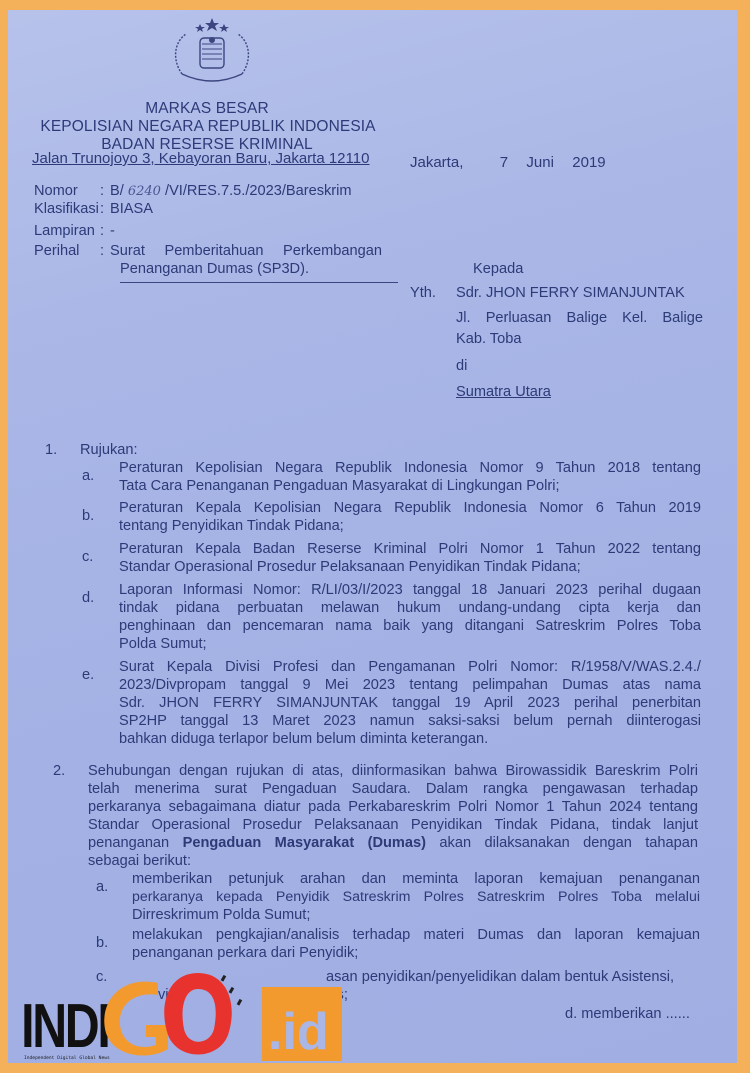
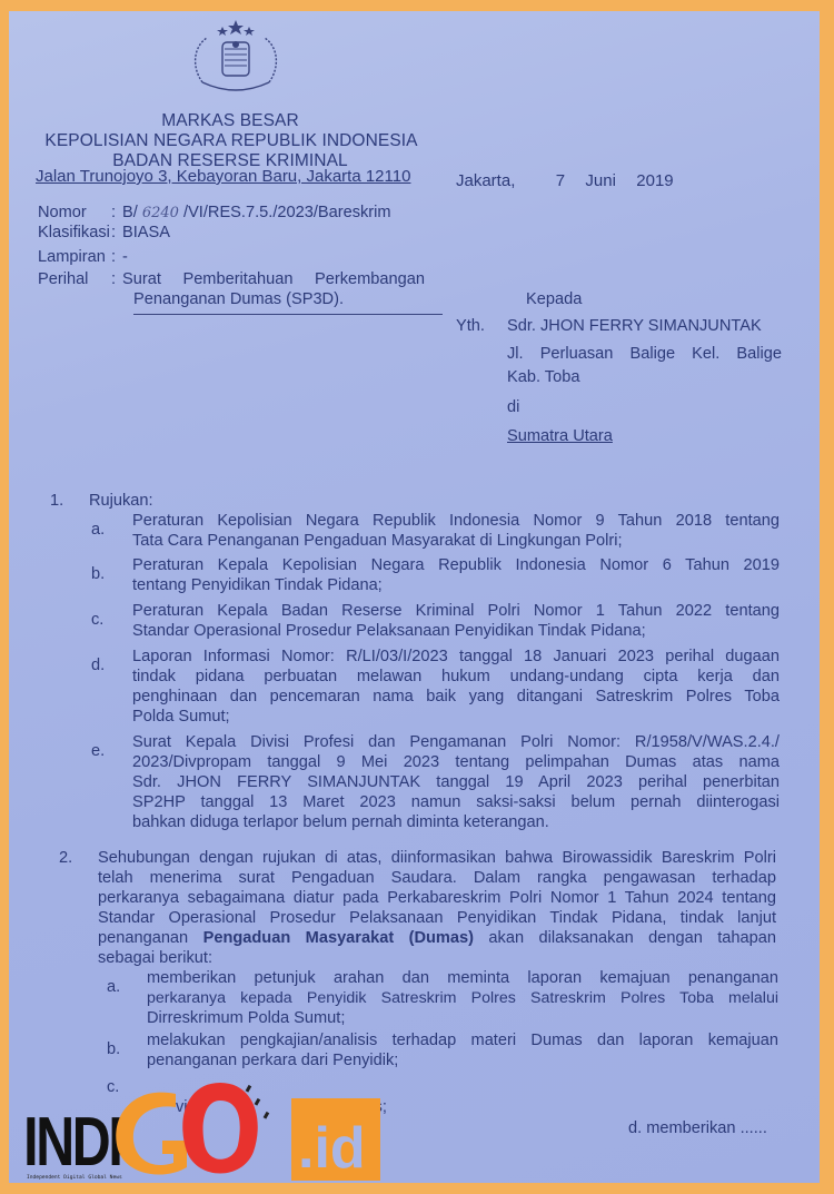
  MARKAS BESAR
  KEPOLISIAN NEGARA REPUBLIK INDONESIA
  BADAN RESERSE KRIMINAL
  Jalan Trunojoyo 3, Kebayoran Baru, Jakarta 12110
  Jakarta, 7 Juni 2019
  Nomor : B/ 6240 /VI/RES.7.5./2023/Bareskrim
  Klasifikasi: BIASA
  Lampiran : -
  Perihal : Surat Pemberitahuan Perkembangan
  Penanganan Dumas (SP3D).
  Kepada
  Yth.
  Sdr. JHON FERRY SIMANJUNTAK
  Jl. Perluasan Balige Kel. Balige
  Kab. Toba
  di
  Sumatra Utara
  1.
  Rujukan:
  a.
  Peraturan Kepolisian Negara Republik Indonesia Nomor 9 Tahun 2018 tentang
  Tata Cara Penanganan Pengaduan Masyarakat di Lingkungan Polri;
  b.
  Peraturan Kepala Kepolisian Negara Republik Indonesia Nomor 6 Tahun 2019
  tentang Penyidikan Tindak Pidana;
  c.
  Peraturan Kepala Badan Reserse Kriminal Polri Nomor 1 Tahun 2022 tentang
  Standar Operasional Prosedur Pelaksanaan Penyidikan Tindak Pidana;
  d.
  Laporan Informasi Nomor: R/LI/03/I/2023 tanggal 18 Januari 2023 perihal dugaan
  tindak pidana perbuatan melawan hukum undang-undang cipta kerja dan
  penghinaan dan pencemaran nama baik yang ditangani Satreskrim Polres Toba
  Polda Sumut;
  e.
  Surat Kepala Divisi Profesi dan Pengamanan Polri Nomor: R/1958/V/WAS.2.4./
  2023/Divpropam tanggal 9 Mei 2023 tentang pelimpahan Dumas atas nama
  Sdr. JHON FERRY SIMANJUNTAK tanggal 19 April 2023 perihal penerbitan
  SP2HP tanggal 13 Maret 2023 namun saksi-saksi belum pernah diinterogasi
- bahkan diduga terlapor belum belum diminta keterangan.
+ bahkan diduga terlapor belum pernah diminta keterangan.
  2.
  Sehubungan dengan rujukan di atas, diinformasikan bahwa Birowassidik Bareskrim Polri
  telah menerima surat Pengaduan Saudara. Dalam rangka pengawasan terhadap
  perkaranya sebagaimana diatur pada Perkabareskrim Polri Nomor 1 Tahun 2024 tentang
  Standar Operasional Prosedur Pelaksanaan Penyidikan Tindak Pidana, tindak lanjut
  penanganan Pengaduan Masyarakat (Dumas) akan dilaksanakan dengan tahapan
  sebagai berikut:
  a.
  memberikan petunjuk arahan dan meminta laporan kemajuan penanganan
  perkaranya kepada Penyidik Satreskrim Polres Satreskrim Polres Toba melalui
  Dirreskrimum Polda Sumut;
  b.
  melakukan pengkajian/analisis terhadap materi Dumas dan laporan kemajuan
  penanganan perkara dari Penyidik;
  c.
- asan penyidikan/penyelidikan dalam bentuk Asistensi,
  d. memberikan ......
  INDI
  .id
